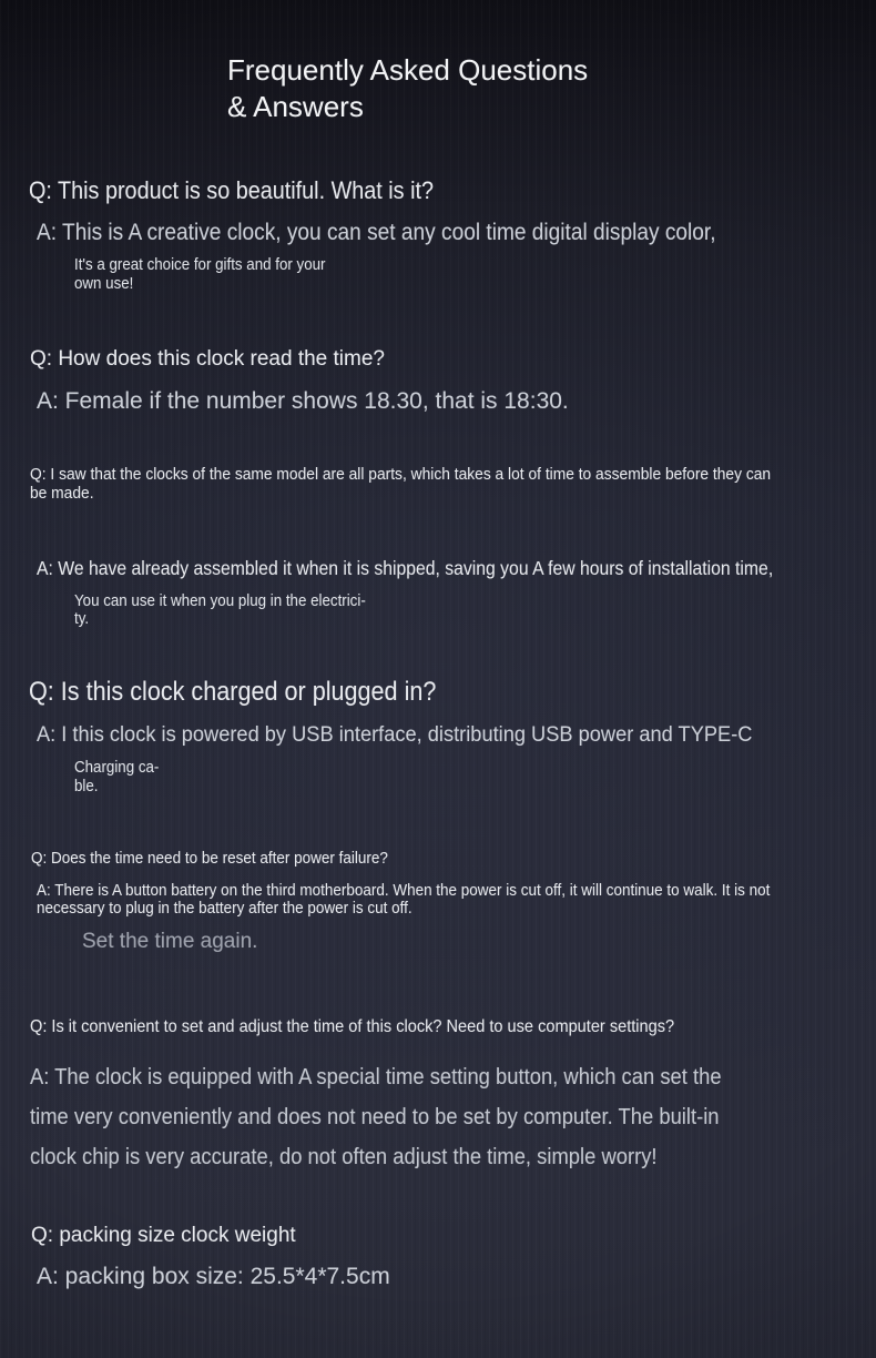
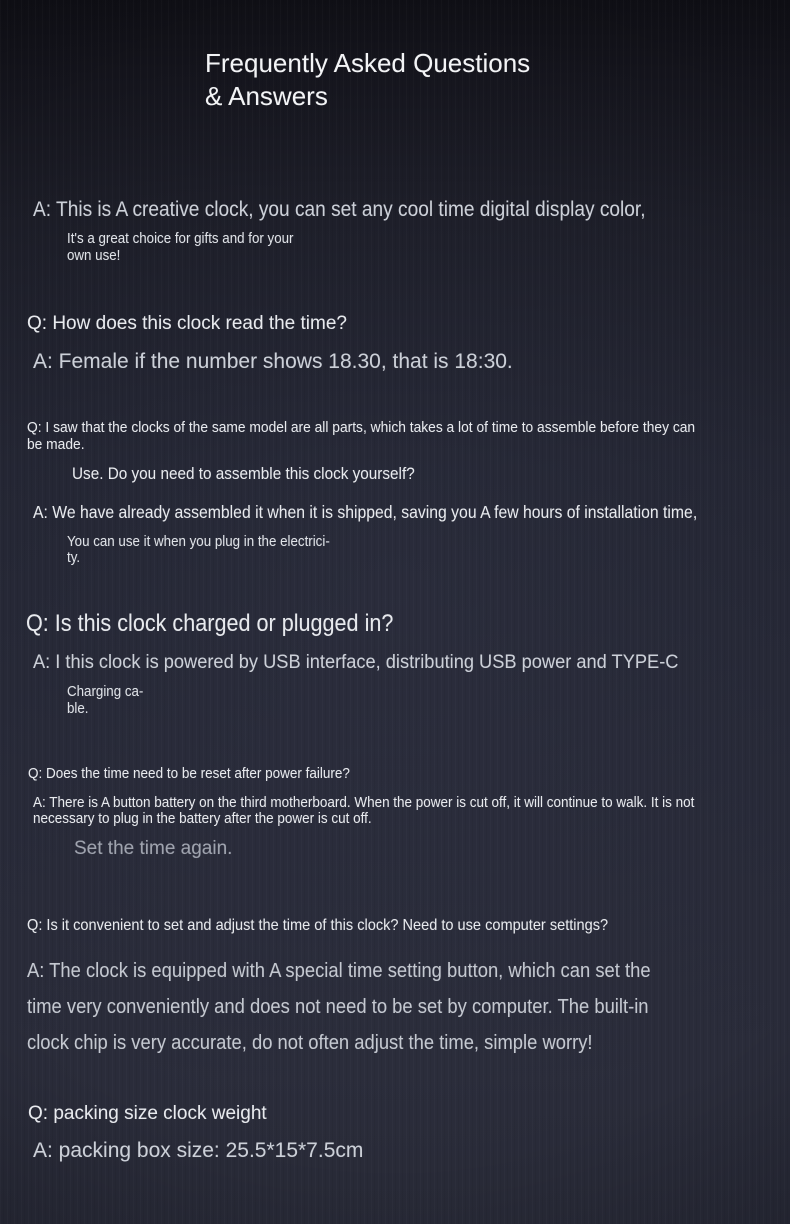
  Frequently Asked Questions
  & Answers
- Q: This product is so beautiful. What is it?
  A: This is A creative clock, you can set any cool time digital display color,
  It's a great choice for gifts and for your
  own use!
  Q: How does this clock read the time?
  A: Female if the number shows 18.30, that is 18:30.
  Q: I saw that the clocks of the same model are all parts, which takes a lot of time to assemble before they can
  be made.
+ Use. Do you need to assemble this clock yourself?
  A: We have already assembled it when it is shipped, saving you A few hours of installation time,
  You can use it when you plug in the electrici-
  ty.
  Q: Is this clock charged or plugged in?
  A: I this clock is powered by USB interface, distributing USB power and TYPE-C
  Charging ca-
  ble.
  Q: Does the time need to be reset after power failure?
  A: There is A button battery on the third motherboard. When the power is cut off, it will continue to walk. It is not
  necessary to plug in the battery after the power is cut off.
  Set the time again.
  Q: Is it convenient to set and adjust the time of this clock? Need to use computer settings?
  A: The clock is equipped with A special time setting button, which can set the
  time very conveniently and does not need to be set by computer. The built-in
  clock chip is very accurate, do not often adjust the time, simple worry!
  Q: packing size clock weight
- A: packing box size: 25.5*4*7.5cm
+ A: packing box size: 25.5*15*7.5cm
